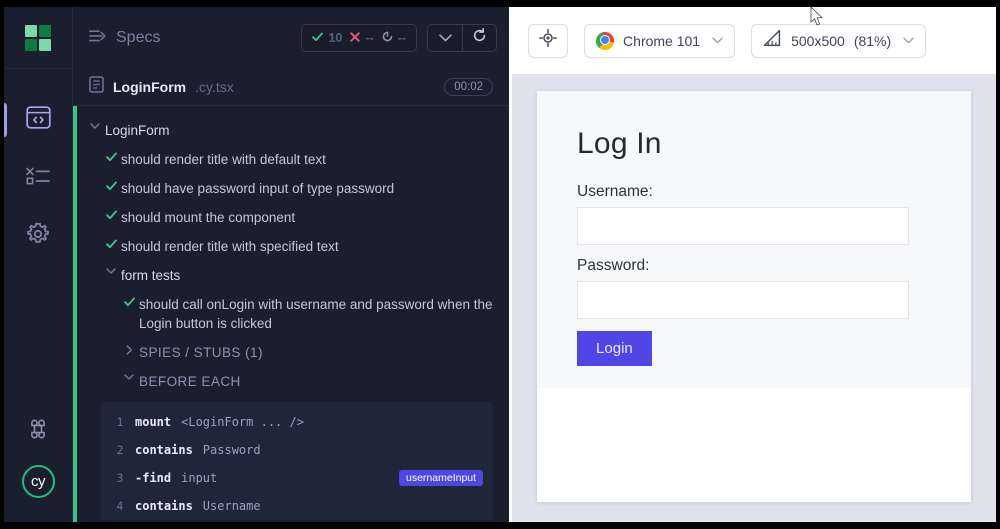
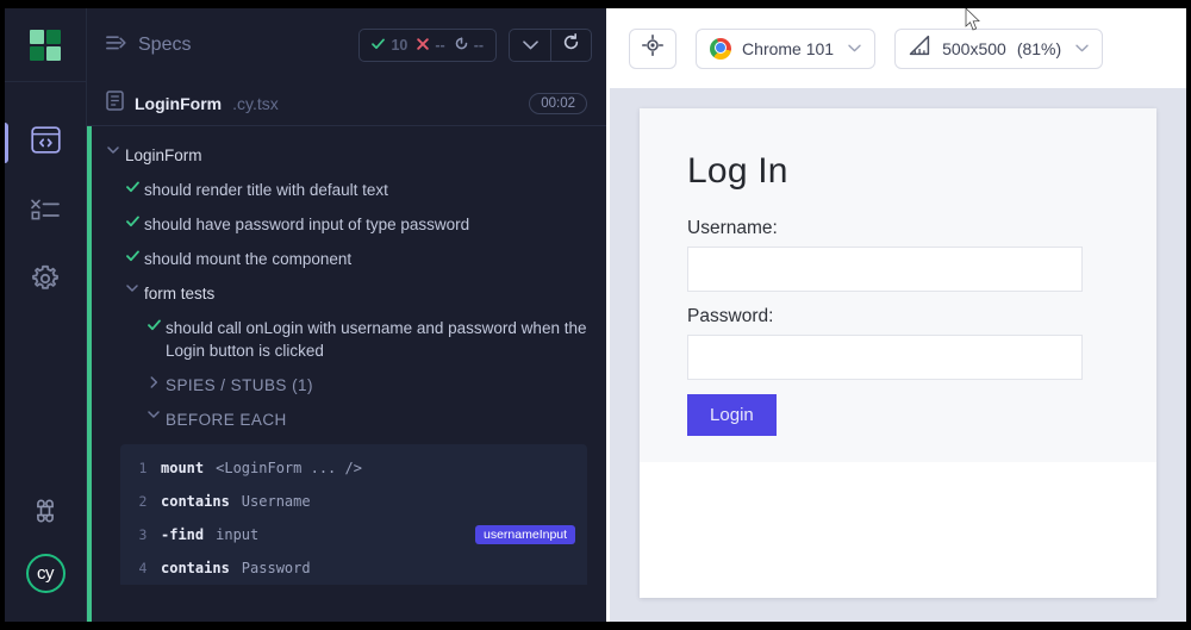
  cy
  Specs
  10
  --
  --
  LoginForm
  .cy.tsx
  00:02
  LoginForm
  should render title with default text
  should have password input of type password
  should mount the component
- should render title with specified text
  form tests
  should call onLogin with username and password when the Login button is clicked
  SPIES / STUBS (1)
  BEFORE EACH
  1
  mount
  <LoginForm ... />
  2
  contains
- Password
+ Username
  3
  -find
  input
  usernameInput
  4
  contains
- Username
+ Password
  Chrome 101
  500x500
  (81%)
  Log In
  Username:
  Password:
  Login
